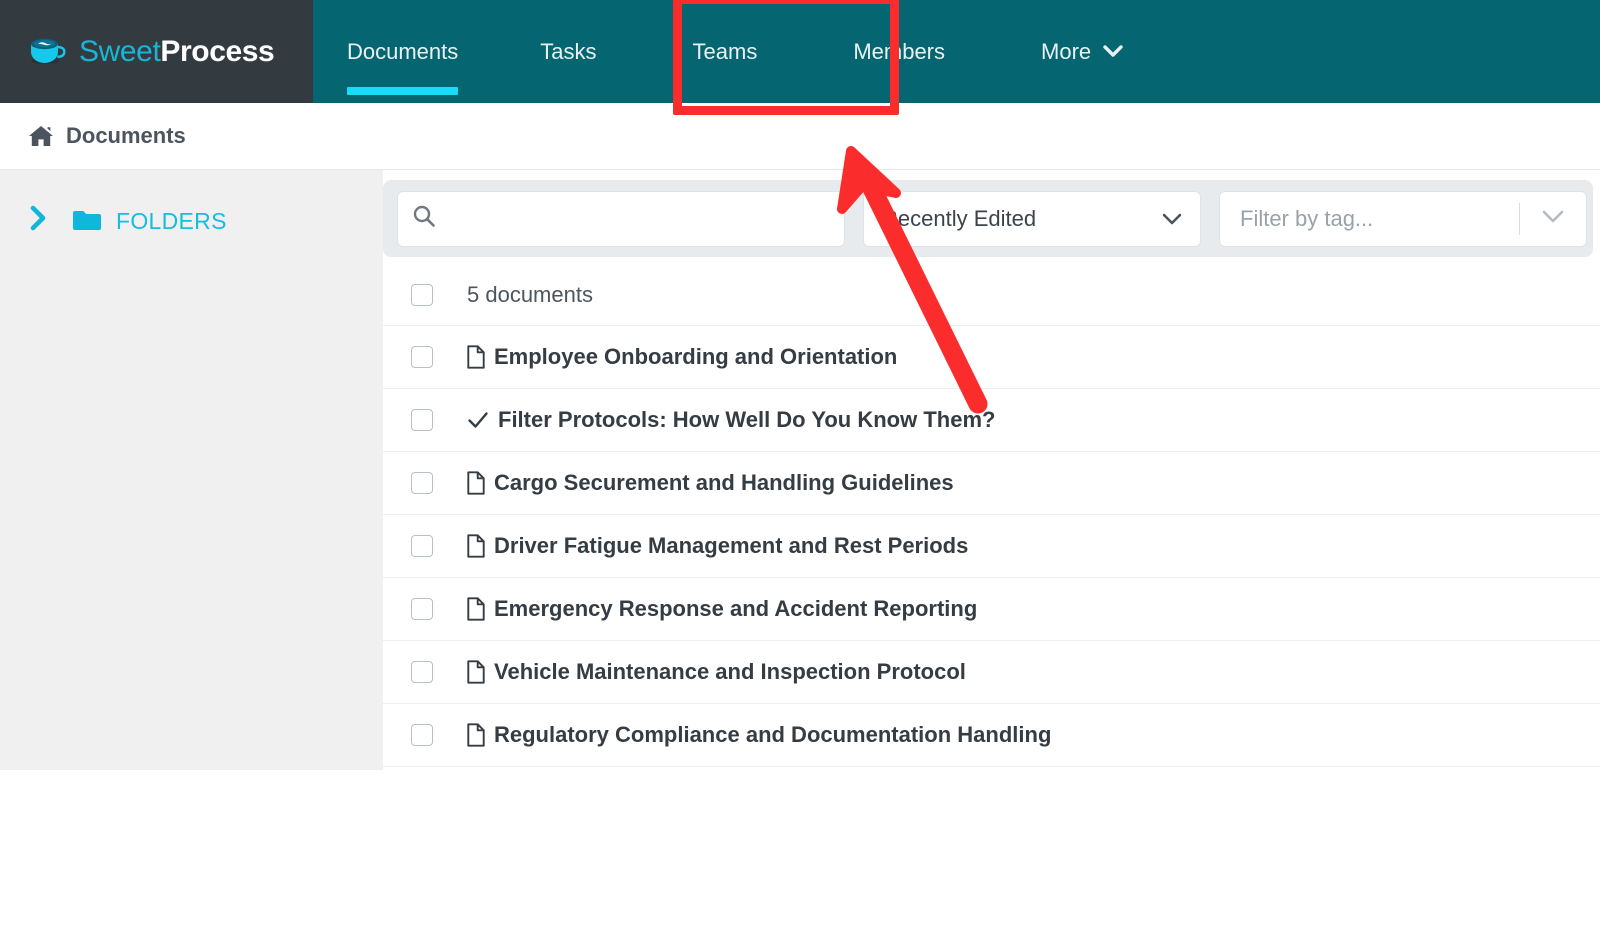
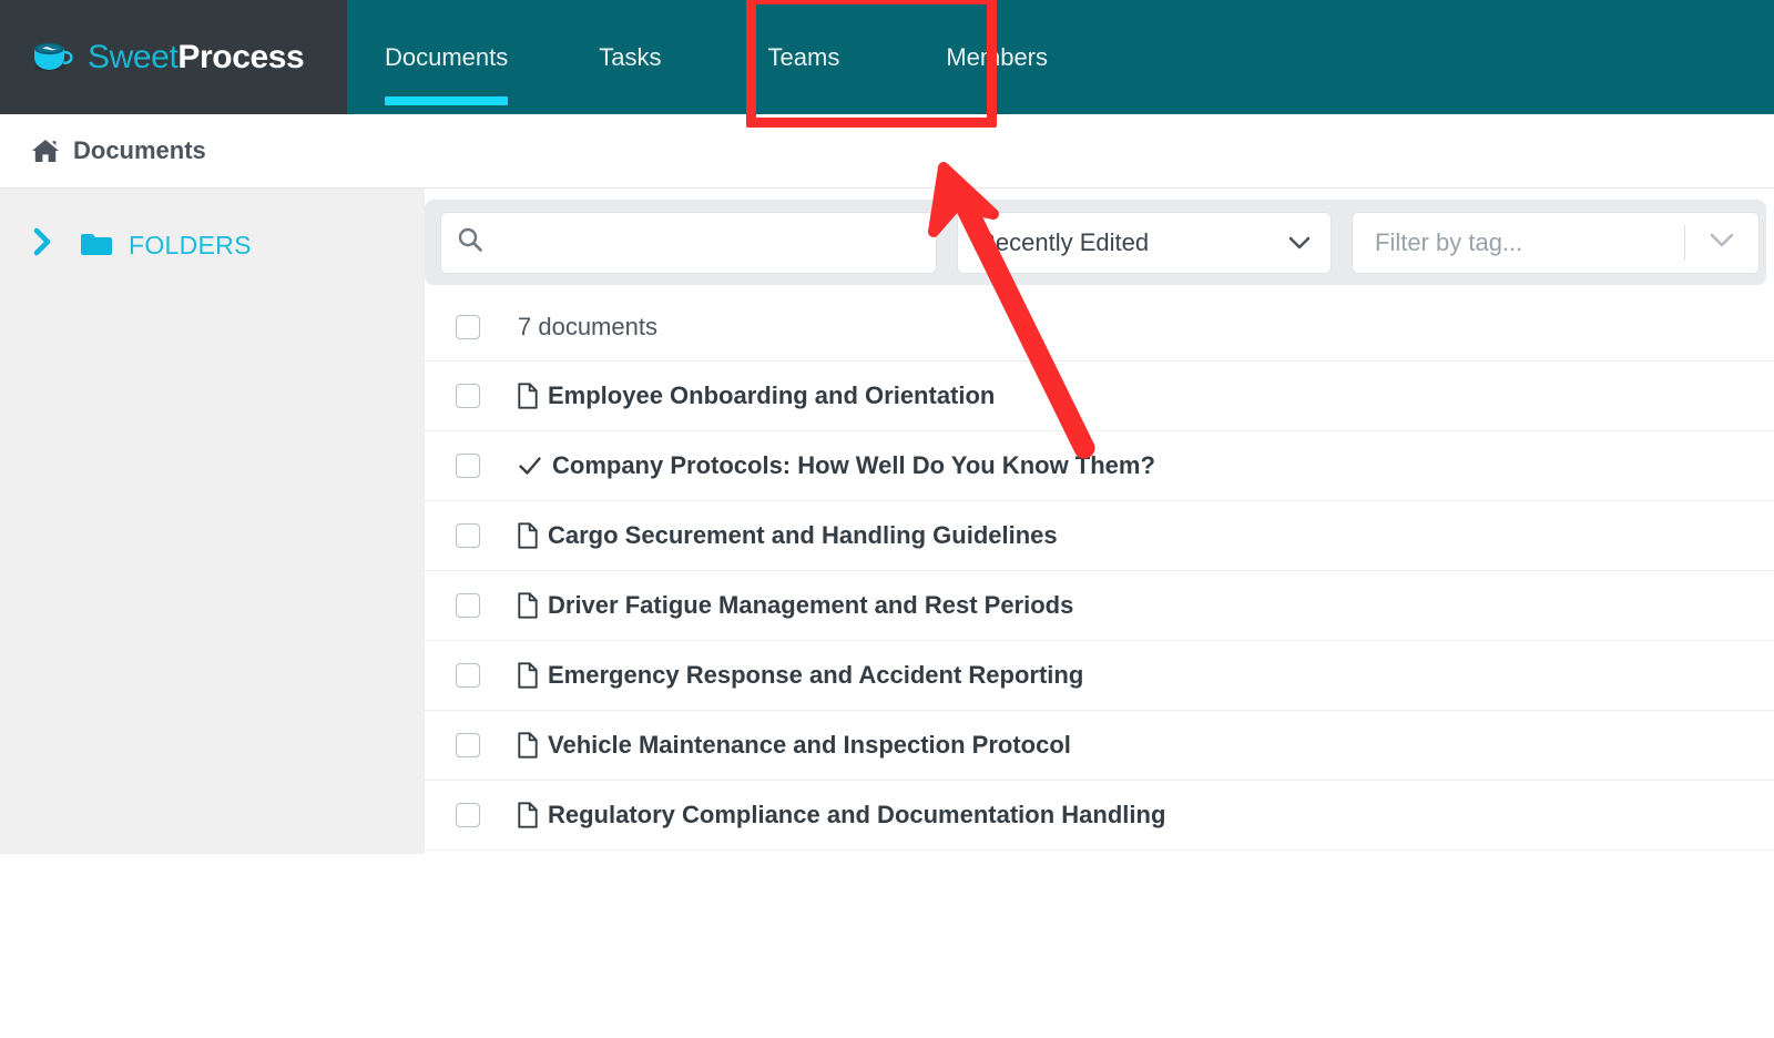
  SweetProcess
  Documents
  Tasks
  Teams
  Members
- More
  Documents
  FOLDERS
  ecently Edited
  Filter by tag...
- 5 documents
+ 7 documents
  Employee Onboarding and Orientation
- Filter Protocols: How Well Do You Know Them?
+ Company Protocols: How Well Do You Know Them?
  Cargo Securement and Handling Guidelines
  Driver Fatigue Management and Rest Periods
  Emergency Response and Accident Reporting
  Vehicle Maintenance and Inspection Protocol
  Regulatory Compliance and Documentation Handling
